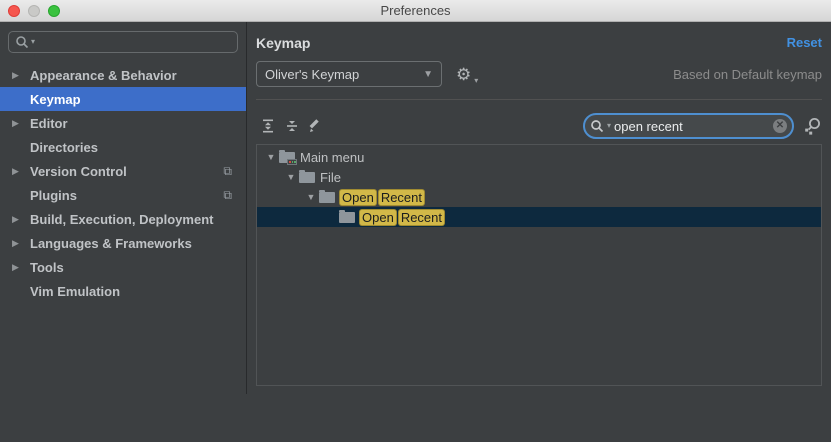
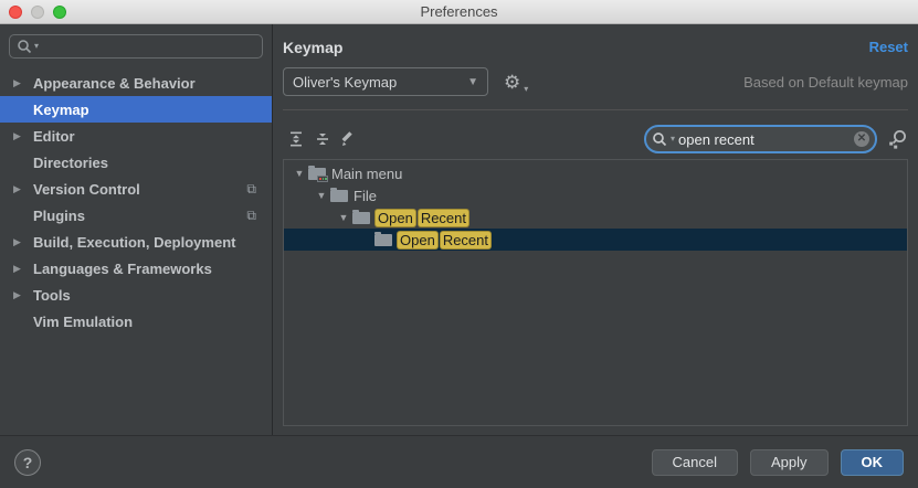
  Preferences
  ▾
  ▶
  Appearance & Behavior
  Keymap
  ▶
  Editor
  Directories
  ▶
  Version Control
  ⧉
  Plugins
  ⧉
  ▶
  Build, Execution, Deployment
  ▶
  Languages & Frameworks
  ▶
  Tools
  Vim Emulation
  Keymap
  Reset
  Oliver's Keymap
  ▼
  ⚙
  ▾
  Based on Default keymap
  ▾
  open recent
  ✕
  ▼
  Main menu
  ▼
  File
  ▼
  Open
  Recent
  Open
  Recent
+ ?
+ Cancel
+ Apply
+ OK
